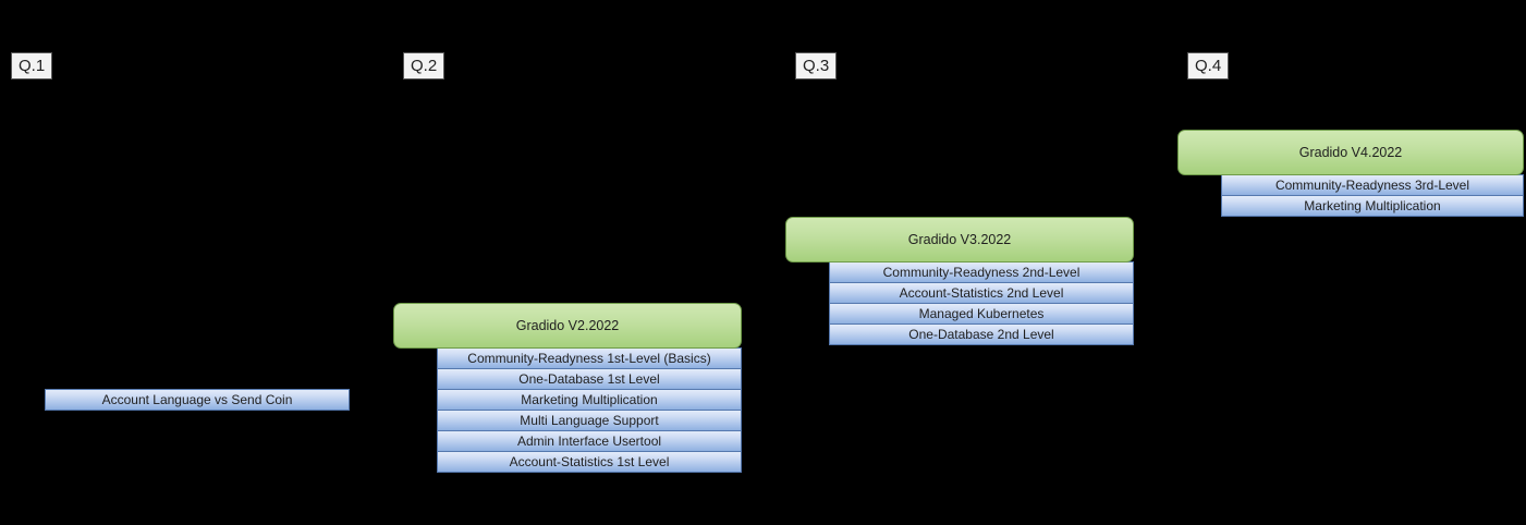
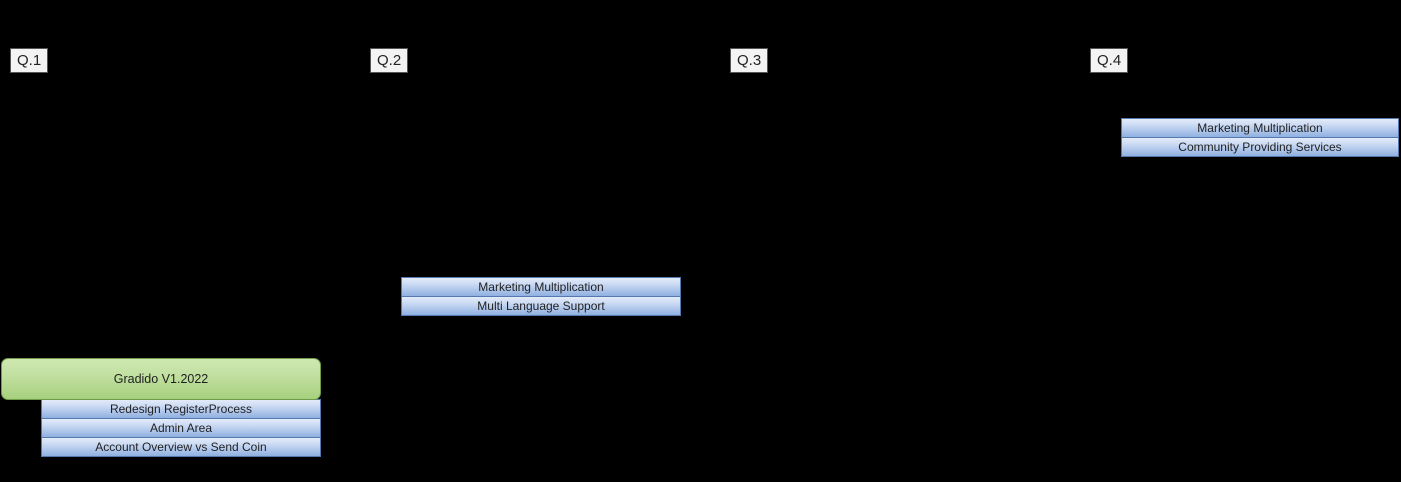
  Q.1
  Q.2
  Q.3
  Q.4
+ Gradido V1.2022
+ Redesign RegisterProcess
+ Admin Area
- Account Language vs Send Coin
+ Account Overview vs Send Coin
- Gradido V2.2022
- Community-Readyness 1st-Level (Basics)
- One-Database 1st Level
  Marketing Multiplication
  Multi Language Support
- Admin Interface Usertool
- Account-Statistics 1st Level
- Gradido V3.2022
- Community-Readyness 2nd-Level
- Account-Statistics 2nd Level
- Managed Kubernetes
- One-Database 2nd Level
- Gradido V4.2022
- Community-Readyness 3rd-Level
  Marketing Multiplication
+ Community Providing Services
